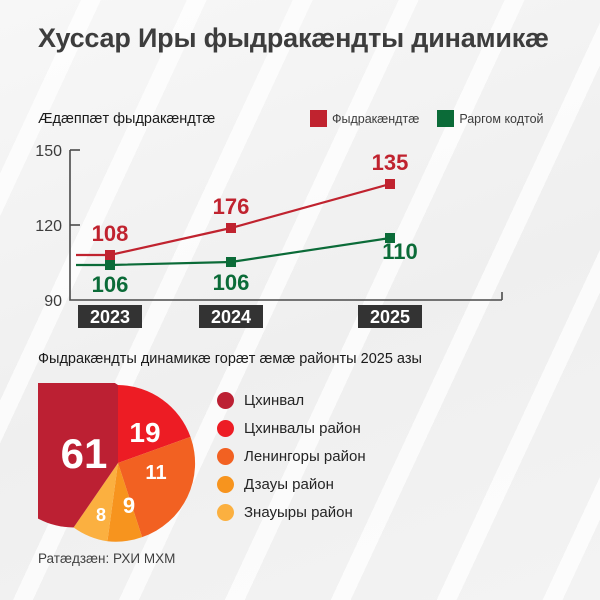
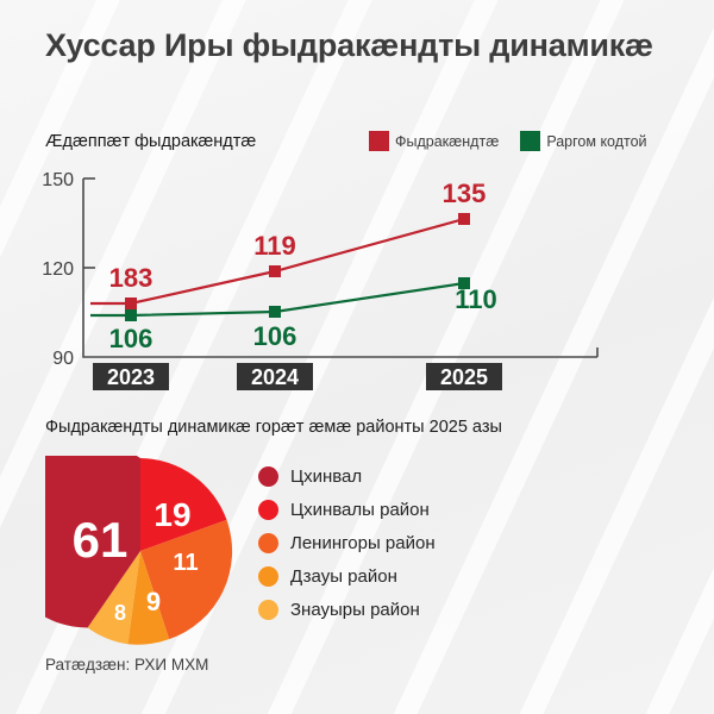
  Хуссар Иры фыдракæндты динамикæ
  Æдæппæт фыдракæндтæ
  Фыдракæндтæ
  Раргом кодтой
  150
  120
  90
- 108
+ 183
- 176
+ 119
  135
  106
  106
  110
  2023
  2024
  2025
  Фыдракæндты динамикæ горæт æмæ районты 2025 азы
  61
  19
  11
  9
  8
  Цхинвал
  Цхинвалы район
  Ленингоры район
  Дзауы район
  Знауыры район
  Ратæдзæн: РХИ МХМ
